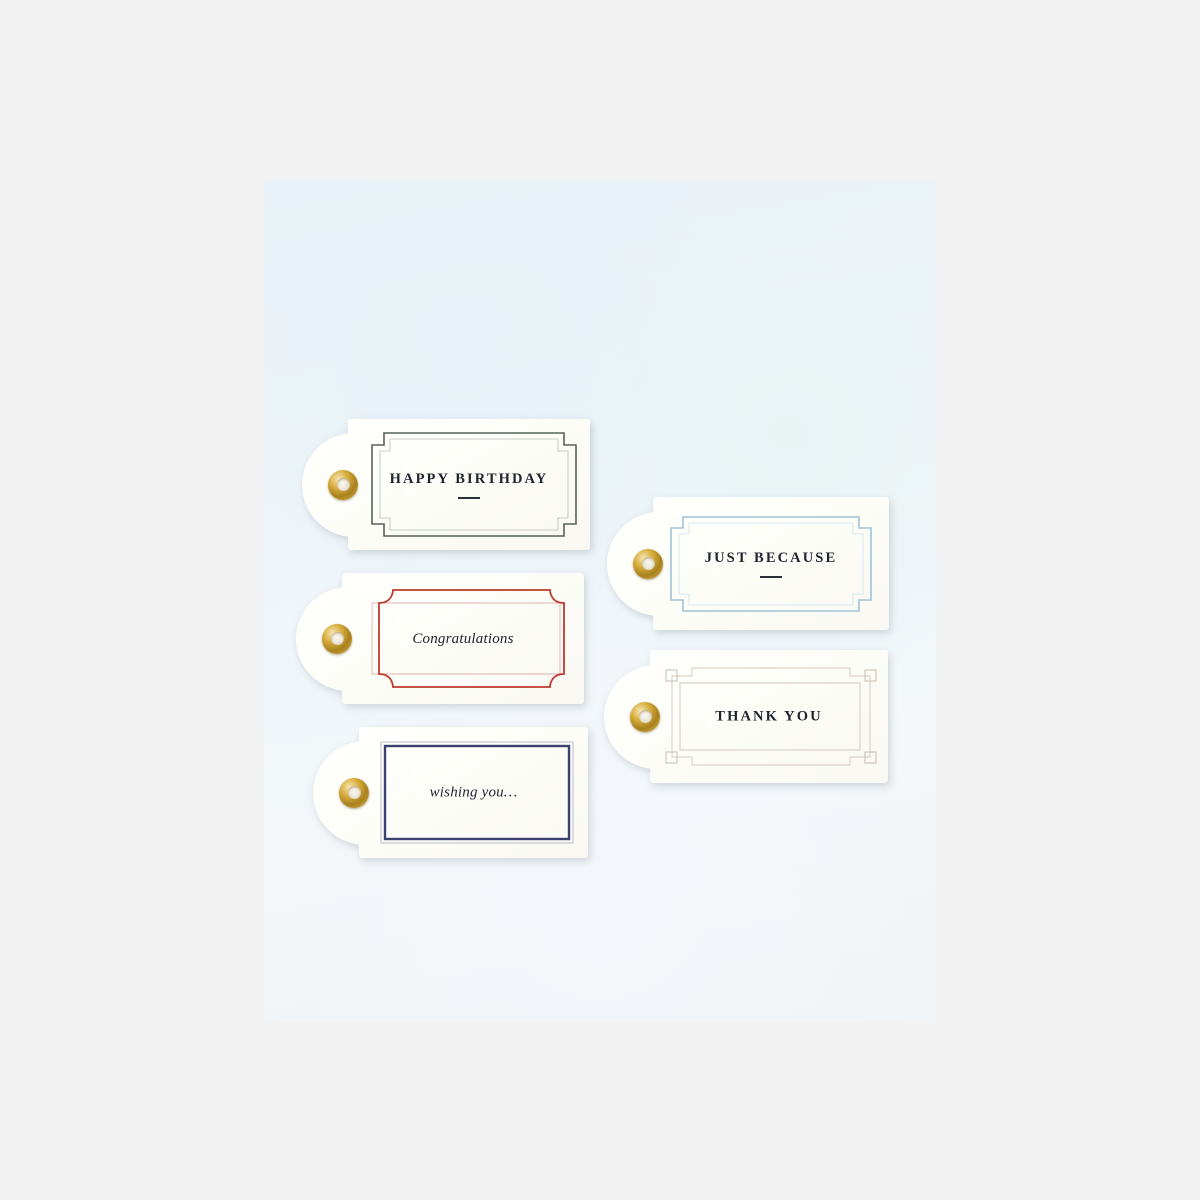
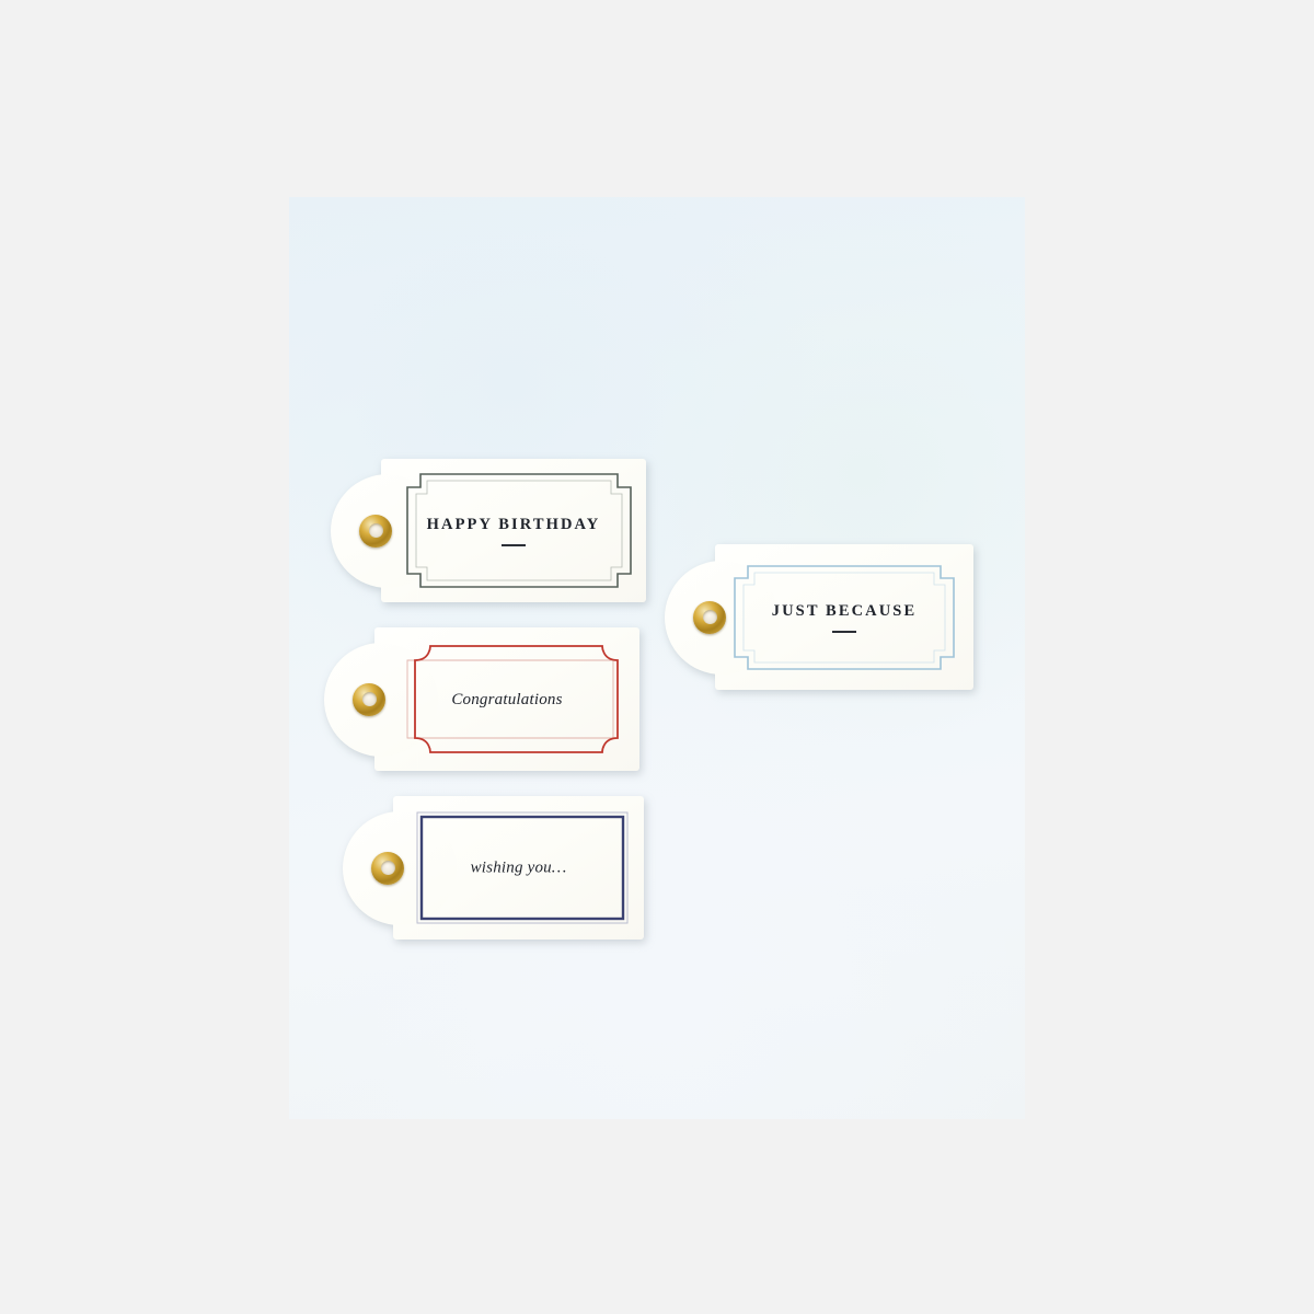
  HAPPY BIRTHDAY
  Congratulations
  wishing you…
  JUST BECAUSE
- THANK YOU
